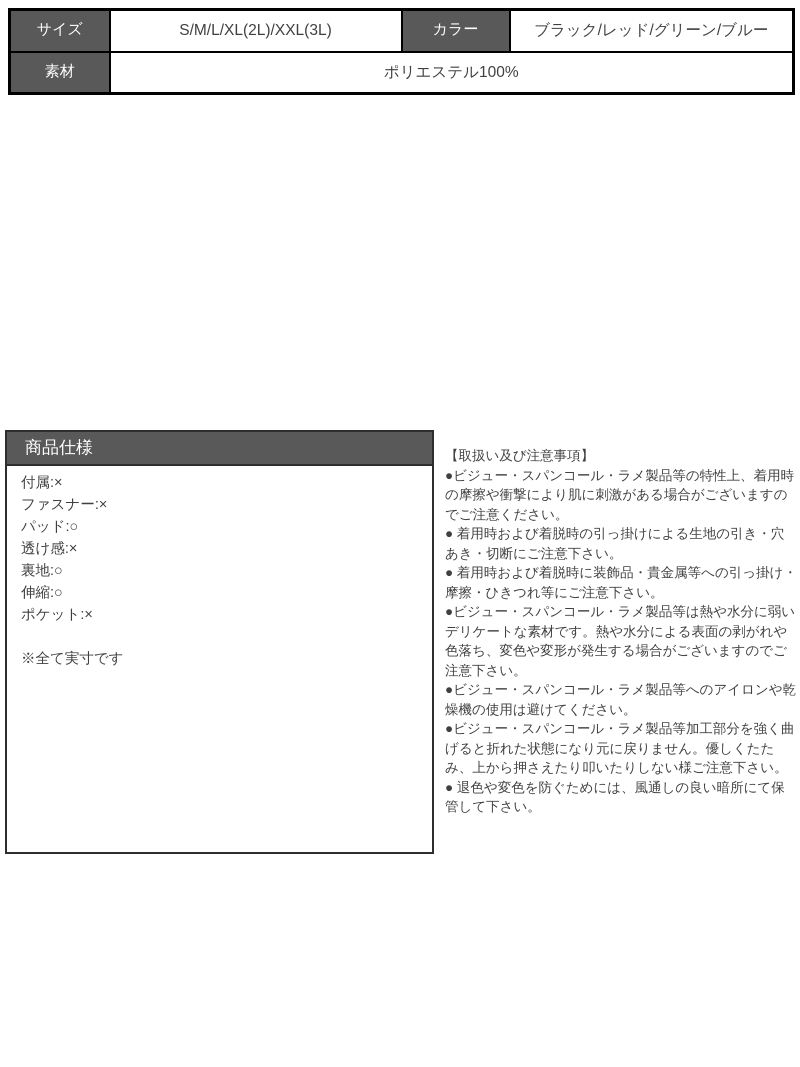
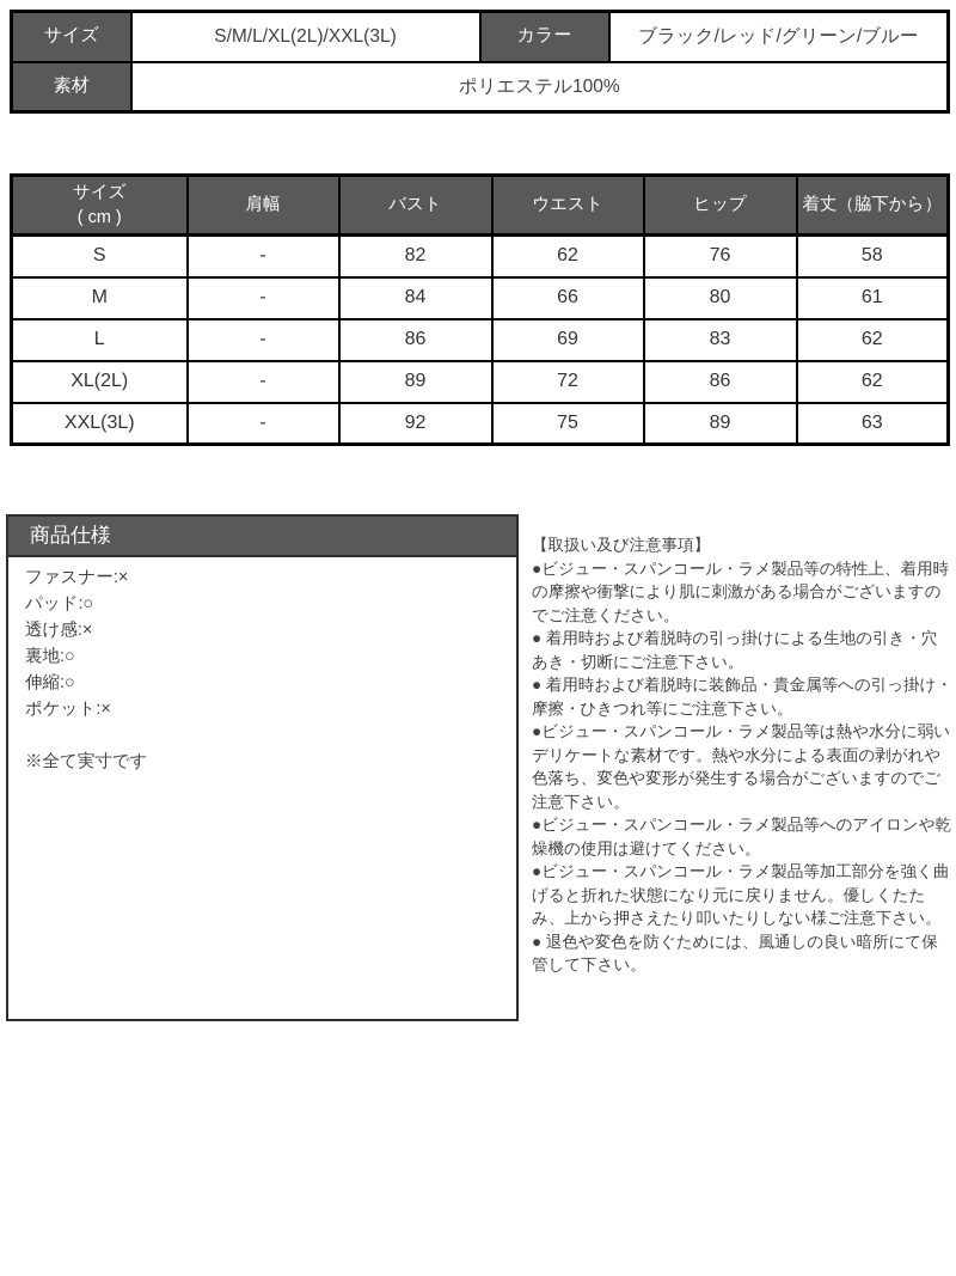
  サイズ	S/M/L/XL(2L)/XXL(3L)	カラー	ブラック/レッド/グリーン/ブルー
  素材	ポリエステル100%
+ サイズ ( cm )	肩幅	バスト	ウエスト	ヒップ	着丈（脇下から）
+ S	-	82	62	76	58
+ M	-	84	66	80	61
+ L	-	86	69	83	62
+ XL(2L)	-	89	72	86	62
+ XXL(3L)	-	92	75	89	63
  商品仕様
- 付属:×
  ファスナー:×
  パッド:○
  透け感:×
  裏地:○
  伸縮:○
  ポケット:×
  ※全て実寸です
  【取扱い及び注意事項】
  ●ビジュー・スパンコール・ラメ製品等の特性上、着用時の摩擦や衝撃により肌に刺激がある場合がございますのでご注意ください。
  ● 着用時および着脱時の引っ掛けによる生地の引き・穴あき・切断にご注意下さい。
  ● 着用時および着脱時に装飾品・貴金属等への引っ掛け・摩擦・ひきつれ等にご注意下さい。
  ●ビジュー・スパンコール・ラメ製品等は熱や水分に弱いデリケートな素材です。熱や水分による表面の剥がれや色落ち、変色や変形が発生する場合がございますのでご注意下さい。
  ●ビジュー・スパンコール・ラメ製品等へのアイロンや乾燥機の使用は避けてください。
  ●ビジュー・スパンコール・ラメ製品等加工部分を強く曲げると折れた状態になり元に戻りません。優しくたたみ、上から押さえたり叩いたりしない様ご注意下さい。
  ● 退色や変色を防ぐためには、風通しの良い暗所にて保管して下さい。
